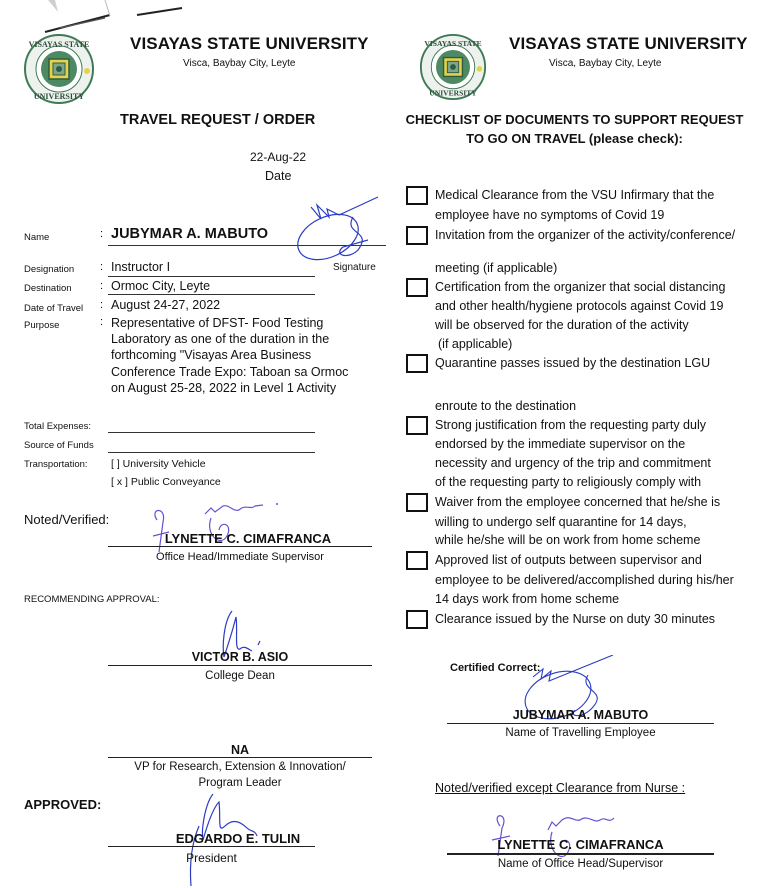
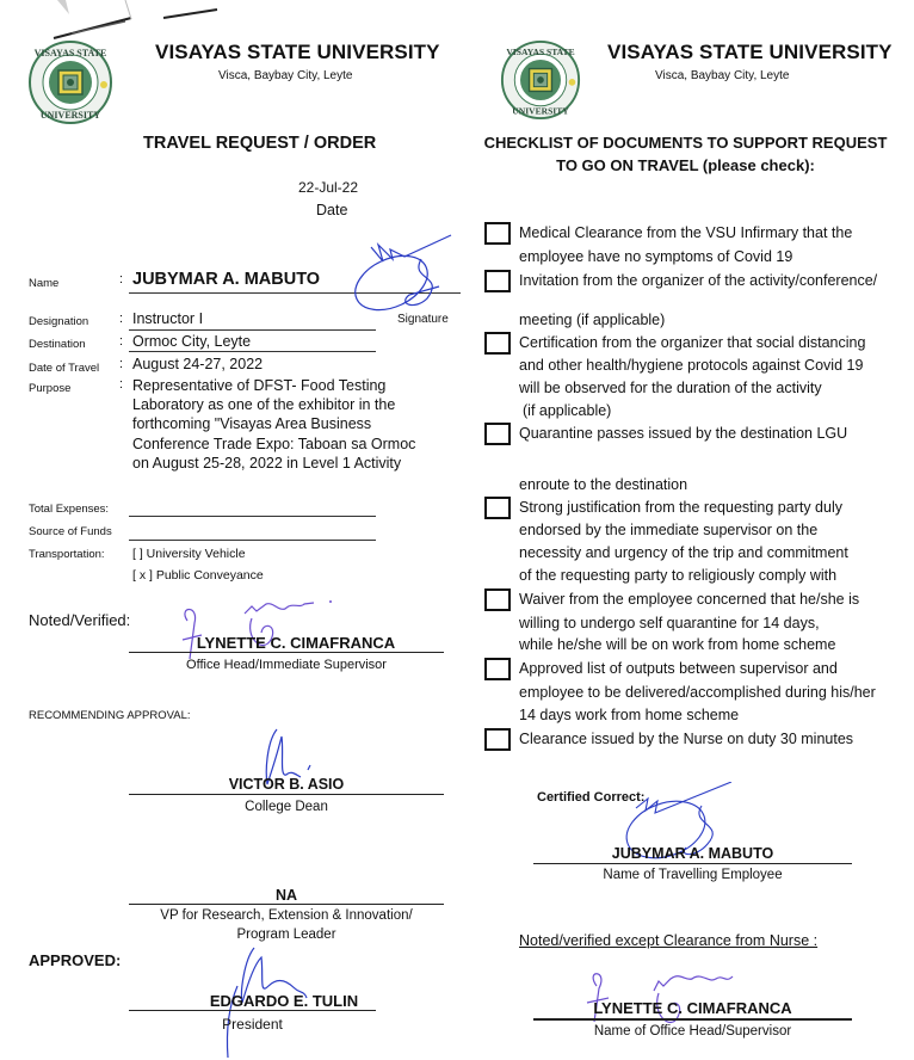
  VISAYAS STATE
  UNIVERSITY
  VISAYAS STATE UNIVERSITY
  Visca, Baybay City, Leyte
  TRAVEL REQUEST / ORDER
- 22-Aug-22
+ 22-Jul-22
  Date
  Name
  :
  JUBYMAR A. MABUTO
  Signature
  Designation
  :
  Instructor I
  Destination
  :
  Ormoc City, Leyte
  Date of Travel
  :
  August 24-27, 2022
  Purpose
  :
  Representative of DFST- Food Testing
- Laboratory as one of the duration in the
+ Laboratory as one of the exhibitor in the
  forthcoming "Visayas Area Business
  Conference Trade Expo: Taboan sa Ormoc
  on August 25-28, 2022 in Level 1 Activity
  Total Expenses:
  Source of Funds
  Transportation:
  [ ] University Vehicle
  [ x ] Public Conveyance
  Noted/Verified:
  LYNETTE C. CIMAFRANCA
  Office Head/Immediate Supervisor
  RECOMMENDING APPROVAL:
  VICTOR B. ASIO
  College Dean
  NA
  VP for Research, Extension & Innovation/
  Program Leader
  APPROVED:
  EDGARDO E. TULIN
  President
  VISAYAS STATE
  UNIVERSITY
  VISAYAS STATE UNIVERSITY
  Visca, Baybay City, Leyte
  CHECKLIST OF DOCUMENTS TO SUPPORT REQUEST
  TO GO ON TRAVEL (please check):
  Medical Clearance from the VSU Infirmary that the
  employee have no symptoms of Covid 19
  Invitation from the organizer of the activity/conference/
  meeting (if applicable)
  Certification from the organizer that social distancing
  and other health/hygiene protocols against Covid 19
  will be observed for the duration of the activity
  (if applicable)
  Quarantine passes issued by the destination LGU
  enroute to the destination
  Strong justification from the requesting party duly
  endorsed by the immediate supervisor on the
  necessity and urgency of the trip and commitment
  of the requesting party to religiously comply with
  Waiver from the employee concerned that he/she is
  willing to undergo self quarantine for 14 days,
  while he/she will be on work from home scheme
  Approved list of outputs between supervisor and
  employee to be delivered/accomplished during his/her
  14 days work from home scheme
  Clearance issued by the Nurse on duty 30 minutes
  Certified Correct:
  JUBYMAR A. MABUTO
  Name of Travelling Employee
  Noted/verified except Clearance from Nurse :
  LYNETTE C. CIMAFRANCA
  Name of Office Head/Supervisor
